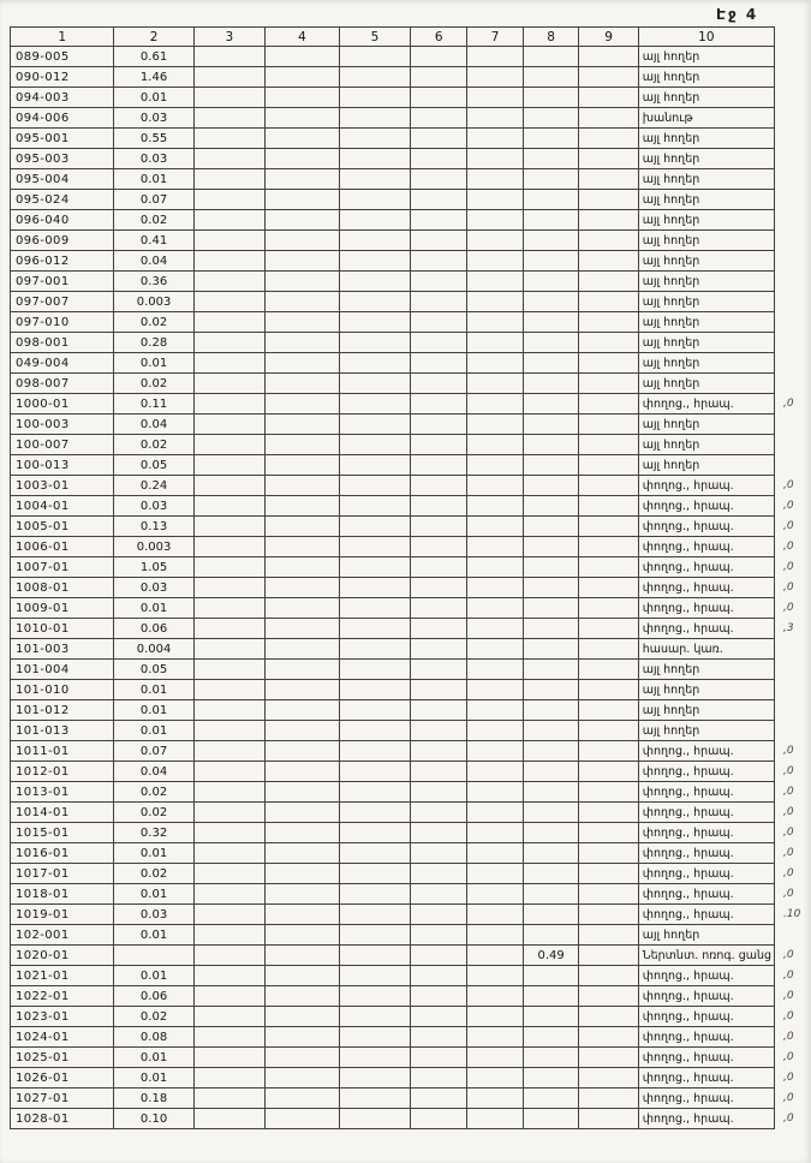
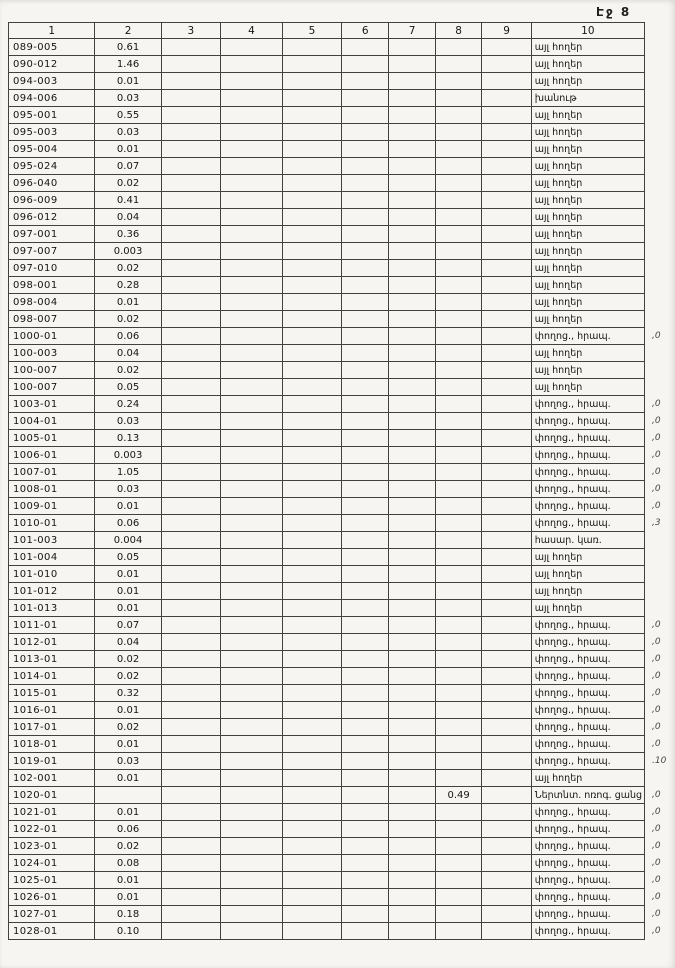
- Էջ 4
+ Էջ 8
  1	2	3	4	5	6	7	8	9	10
  089-005	0.61								այլ հողեր
  090-012	1.46								այլ հողեր
  094-003	0.01								այլ հողեր
  094-006	0.03								խանութ
  095-001	0.55								այլ հողեր
  095-003	0.03								այլ հողեր
  095-004	0.01								այլ հողեր
  095-024	0.07								այլ հողեր
  096-040	0.02								այլ հողեր
  096-009	0.41								այլ հողեր
  096-012	0.04								այլ հողեր
  097-001	0.36								այլ հողեր
  097-007	0.003								այլ հողեր
  097-010	0.02								այլ հողեր
  098-001	0.28								այլ հողեր
- 049-004	0.01								այլ հողեր
+ 098-004	0.01								այլ հողեր
  098-007	0.02								այլ հողեր
- 1000-01	0.11								փողոց., հրապ.	,0
+ 1000-01	0.06								փողոց., հրապ.	,0
  100-003	0.04								այլ հողեր
  100-007	0.02								այլ հողեր
- 100-013	0.05								այլ հողեր
+ 100-007	0.05								այլ հողեր
  1003-01	0.24								փողոց., հրապ.	,0
  1004-01	0.03								փողոց., հրապ.	,0
  1005-01	0.13								փողոց., հրապ.	,0
  1006-01	0.003								փողոց., հրապ.	,0
  1007-01	1.05								փողոց., հրապ.	,0
  1008-01	0.03								փողոց., հրապ.	,0
  1009-01	0.01								փողոց., հրապ.	,0
  1010-01	0.06								փողոց., հրապ.	,3
  101-003	0.004								հասար. կառ.
  101-004	0.05								այլ հողեր
  101-010	0.01								այլ հողեր
  101-012	0.01								այլ հողեր
  101-013	0.01								այլ հողեր
  1011-01	0.07								փողոց., հրապ.	,0
  1012-01	0.04								փողոց., հրապ.	,0
  1013-01	0.02								փողոց., հրապ.	,0
  1014-01	0.02								փողոց., հրապ.	,0
  1015-01	0.32								փողոց., հրապ.	,0
  1016-01	0.01								փողոց., հրապ.	,0
  1017-01	0.02								փողոց., հրապ.	,0
  1018-01	0.01								փողոց., հրապ.	,0
  1019-01	0.03								փողոց., հրապ.	.10
  102-001	0.01								այլ հողեր
  1020-01							0.49		Ներտնտ. ոռոգ. ցանց	,0
  1021-01	0.01								փողոց., հրապ.	,0
  1022-01	0.06								փողոց., հրապ.	,0
  1023-01	0.02								փողոց., հրապ.	,0
  1024-01	0.08								փողոց., հրապ.	,0
  1025-01	0.01								փողոց., հրապ.	,0
  1026-01	0.01								փողոց., հրապ.	,0
  1027-01	0.18								փողոց., հրապ.	,0
  1028-01	0.10								փողոց., հրապ.	,0
